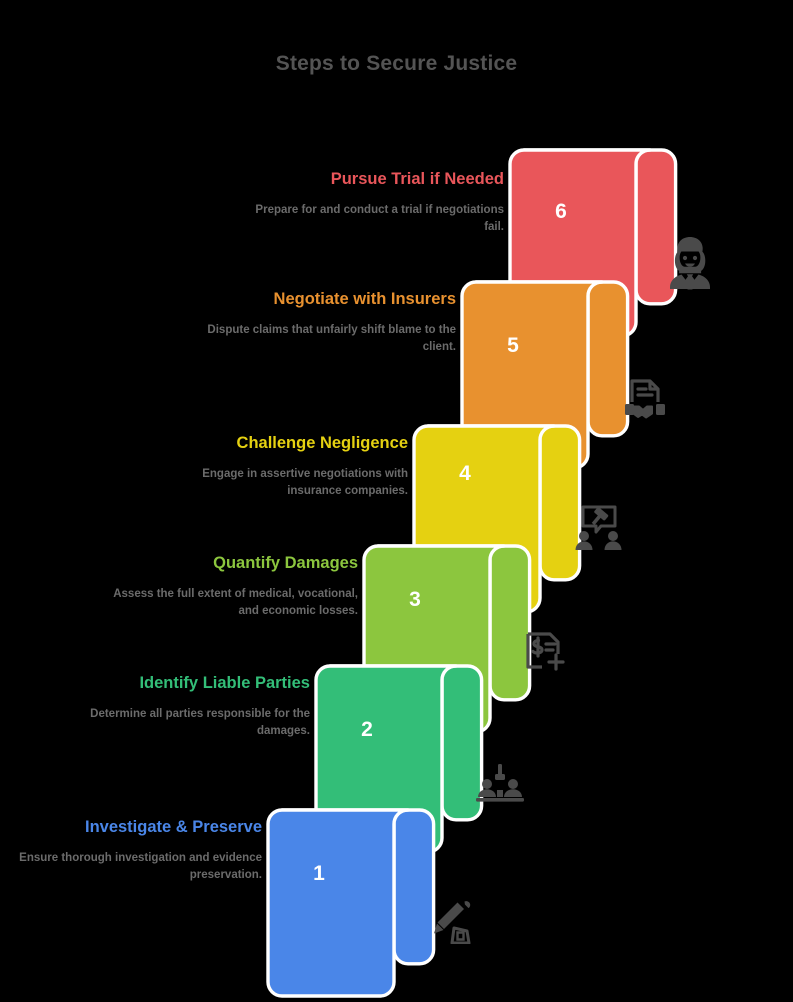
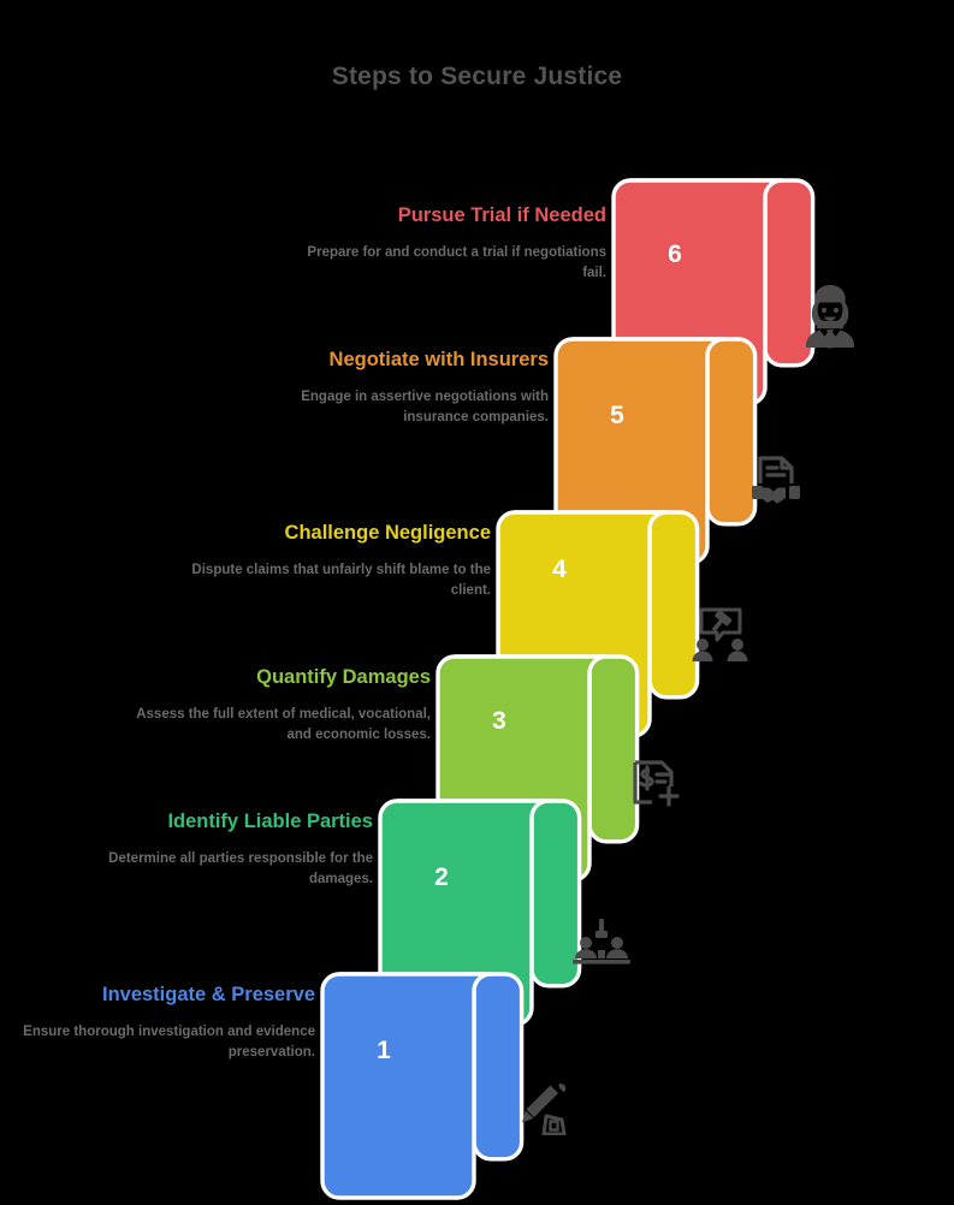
  Steps to Secure Justice
  Pursue Trial if Needed
  Prepare for and conduct a trial if negotiations fail.
  6
  Negotiate with Insurers
- Dispute claims that unfairly shift blame to the client.
+ Engage in assertive negotiations with insurance companies.
  5
  Challenge Negligence
- Engage in assertive negotiations with insurance companies.
+ Dispute claims that unfairly shift blame to the client.
  4
  Quantify Damages
  Assess the full extent of medical, vocational, and economic losses.
  3
  Identify Liable Parties
  Determine all parties responsible for the damages.
  2
  Investigate & Preserve
  Ensure thorough investigation and evidence preservation.
  1
